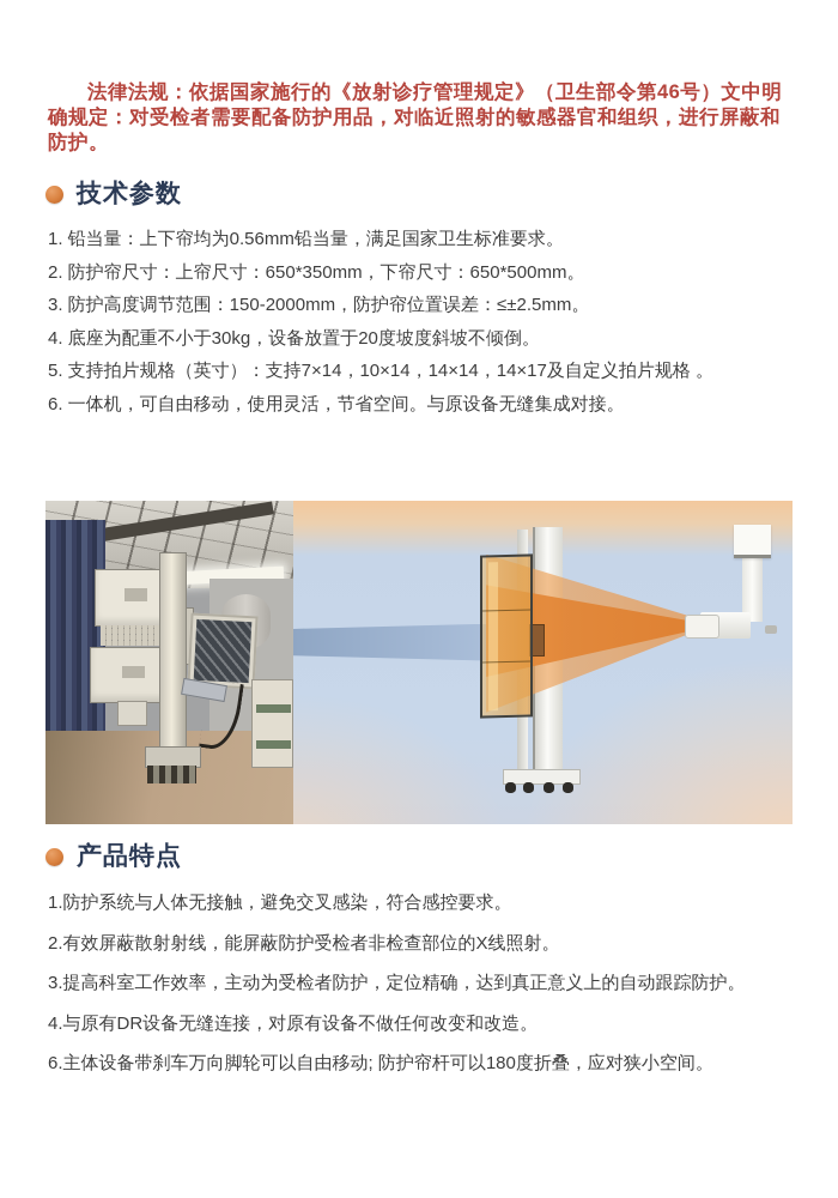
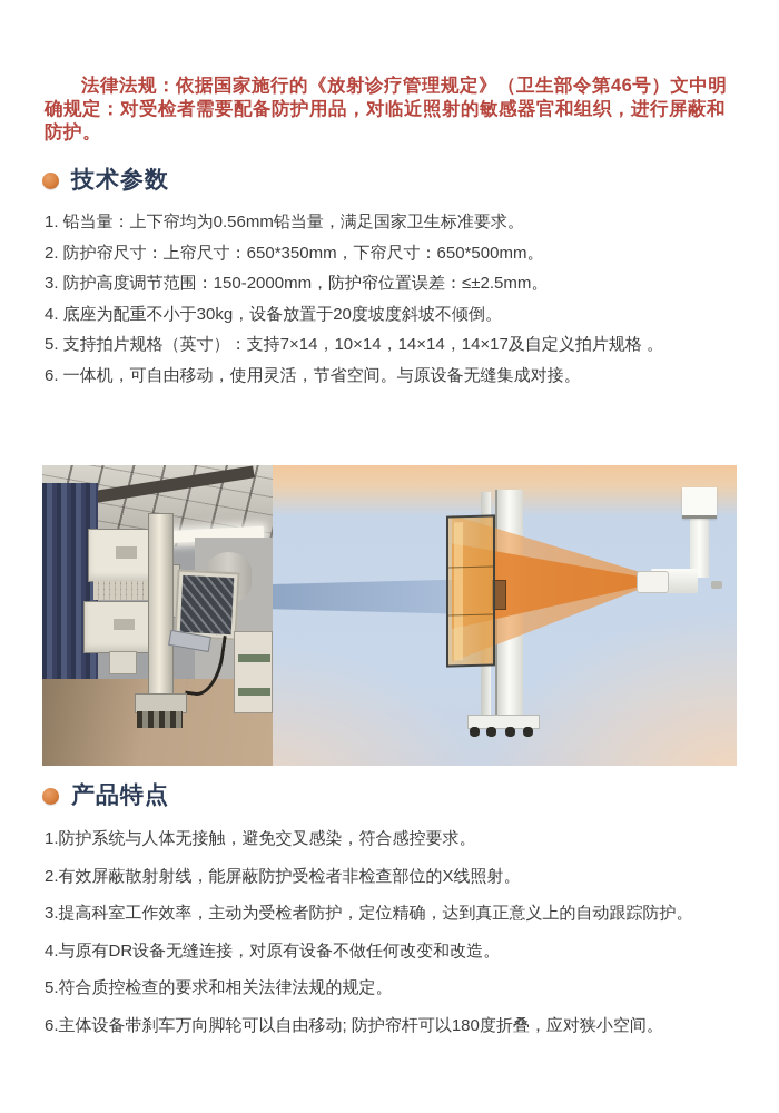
  法律法规：依据国家施行的《放射诊疗管理规定》（卫生部令第46号）文中明确规定：对受检者需要配备防护用品，对临近照射的敏感器官和组织，进行屏蔽和防护。
  技术参数
  1. 铅当量：上下帘均为0.56mm铅当量，满足国家卫生标准要求。
  2. 防护帘尺寸：上帘尺寸：650*350mm，下帘尺寸：650*500mm。
  3. 防护高度调节范围：150-2000mm，防护帘位置误差：≤±2.5mm。
  4. 底座为配重不小于30kg，设备放置于20度坡度斜坡不倾倒。
  5. 支持拍片规格（英寸）：支持7×14，10×14，14×14，14×17及自定义拍片规格 。
  6. 一体机，可自由移动，使用灵活，节省空间。与原设备无缝集成对接。
  产品特点
  1.防护系统与人体无接触，避免交叉感染，符合感控要求。
  2.有效屏蔽散射射线，能屏蔽防护受检者非检查部位的X线照射。
  3.提高科室工作效率，主动为受检者防护，定位精确，达到真正意义上的自动跟踪防护。
  4.与原有DR设备无缝连接，对原有设备不做任何改变和改造。
+ 5.符合质控检查的要求和相关法律法规的规定。
  6.主体设备带刹车万向脚轮可以自由移动; 防护帘杆可以180度折叠，应对狭小空间。
